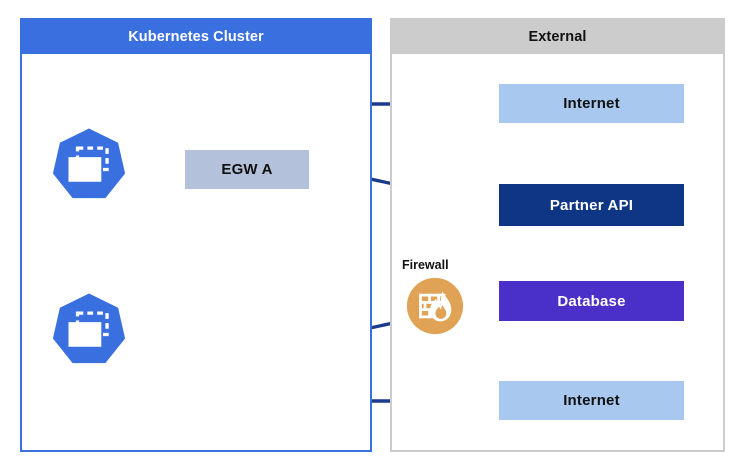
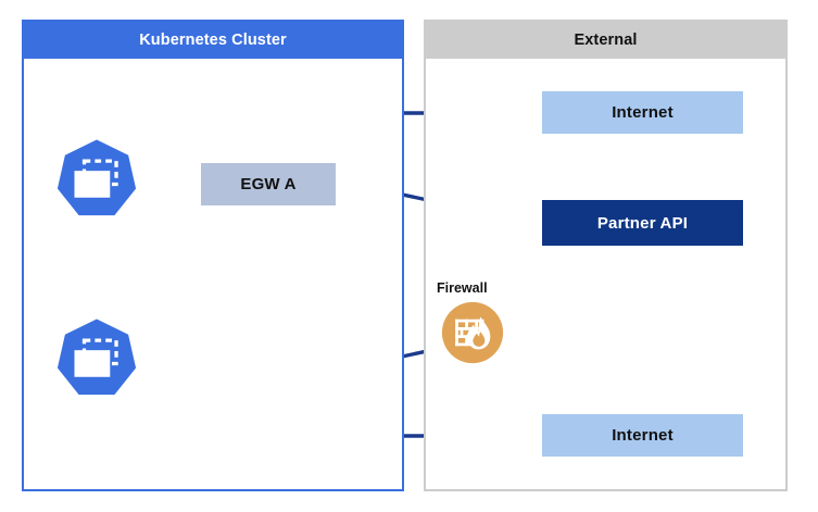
  Kubernetes Cluster
  External
  EGW A
  Internet
  Partner API
- Database
  Internet
  Firewall
